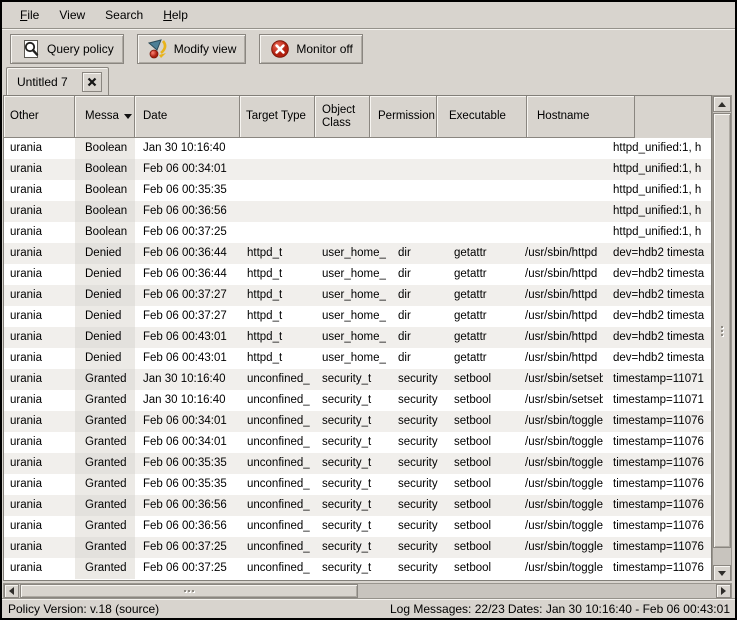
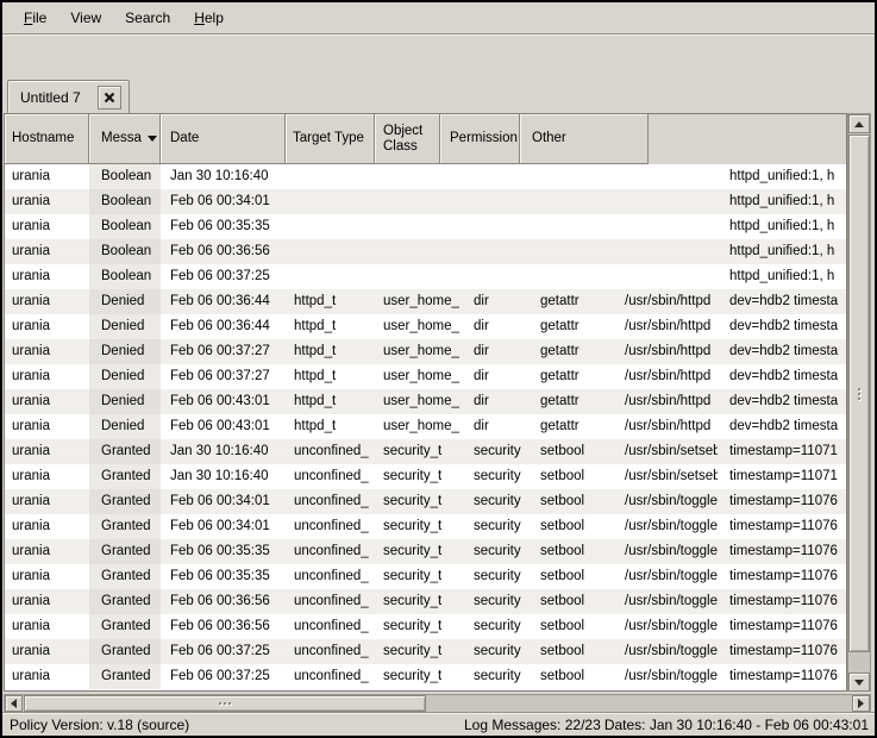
  File
  View
  Search
  Help
- Query policy
- Modify view
- Monitor off
  Untitled 7
- Other
+ Hostname
  Messa
  Date
  Target Type
  Object Class
  Permission
- Executable
- Hostname
+ Other
  urania
  Boolean
  Jan 30 10:16:40
  httpd_unified:1, h
  urania
  Boolean
  Feb 06 00:34:01
  httpd_unified:1, h
  urania
  Boolean
  Feb 06 00:35:35
  httpd_unified:1, h
  urania
  Boolean
  Feb 06 00:36:56
  httpd_unified:1, h
  urania
  Boolean
  Feb 06 00:37:25
  httpd_unified:1, h
  urania
  Denied
  Feb 06 00:36:44
  httpd_t
  user_home_
  dir
  getattr
  /usr/sbin/httpd
  dev=hdb2 timesta
  urania
  Denied
  Feb 06 00:36:44
  httpd_t
  user_home_
  dir
  getattr
  /usr/sbin/httpd
  dev=hdb2 timesta
  urania
  Denied
  Feb 06 00:37:27
  httpd_t
  user_home_
  dir
  getattr
  /usr/sbin/httpd
  dev=hdb2 timesta
  urania
  Denied
  Feb 06 00:37:27
  httpd_t
  user_home_
  dir
  getattr
  /usr/sbin/httpd
  dev=hdb2 timesta
  urania
  Denied
  Feb 06 00:43:01
  httpd_t
  user_home_
  dir
  getattr
  /usr/sbin/httpd
  dev=hdb2 timesta
  urania
  Denied
  Feb 06 00:43:01
  httpd_t
  user_home_
  dir
  getattr
  /usr/sbin/httpd
  dev=hdb2 timesta
  urania
  Granted
  Jan 30 10:16:40
  unconfined_
  security_t
  security
  setbool
  /usr/sbin/setseb
  timestamp=11071
  urania
  Granted
  Jan 30 10:16:40
  unconfined_
  security_t
  security
  setbool
  /usr/sbin/setseb
  timestamp=11071
  urania
  Granted
  Feb 06 00:34:01
  unconfined_
  security_t
  security
  setbool
  /usr/sbin/toggle
  timestamp=11076
  urania
  Granted
  Feb 06 00:34:01
  unconfined_
  security_t
  security
  setbool
  /usr/sbin/toggle
  timestamp=11076
  urania
  Granted
  Feb 06 00:35:35
  unconfined_
  security_t
  security
  setbool
  /usr/sbin/toggle
  timestamp=11076
  urania
  Granted
  Feb 06 00:35:35
  unconfined_
  security_t
  security
  setbool
  /usr/sbin/toggle
  timestamp=11076
  urania
  Granted
  Feb 06 00:36:56
  unconfined_
  security_t
  security
  setbool
  /usr/sbin/toggle
  timestamp=11076
  urania
  Granted
  Feb 06 00:36:56
  unconfined_
  security_t
  security
  setbool
  /usr/sbin/toggle
  timestamp=11076
  urania
  Granted
  Feb 06 00:37:25
  unconfined_
  security_t
  security
  setbool
  /usr/sbin/toggle
  timestamp=11076
  urania
  Granted
  Feb 06 00:37:25
  unconfined_
  security_t
  security
  setbool
  /usr/sbin/toggle
  timestamp=11076
  Policy Version: v.18 (source)
  Log Messages: 22/23
  Dates: Jan 30 10:16:40 - Feb 06 00:43:01
